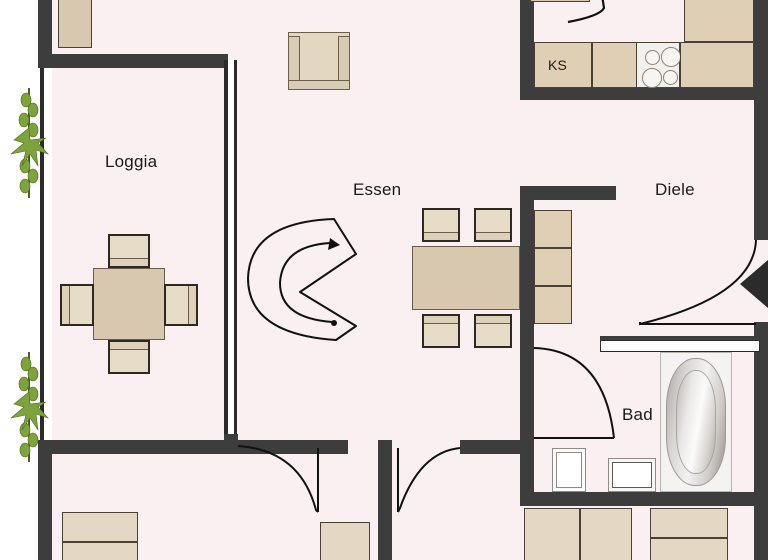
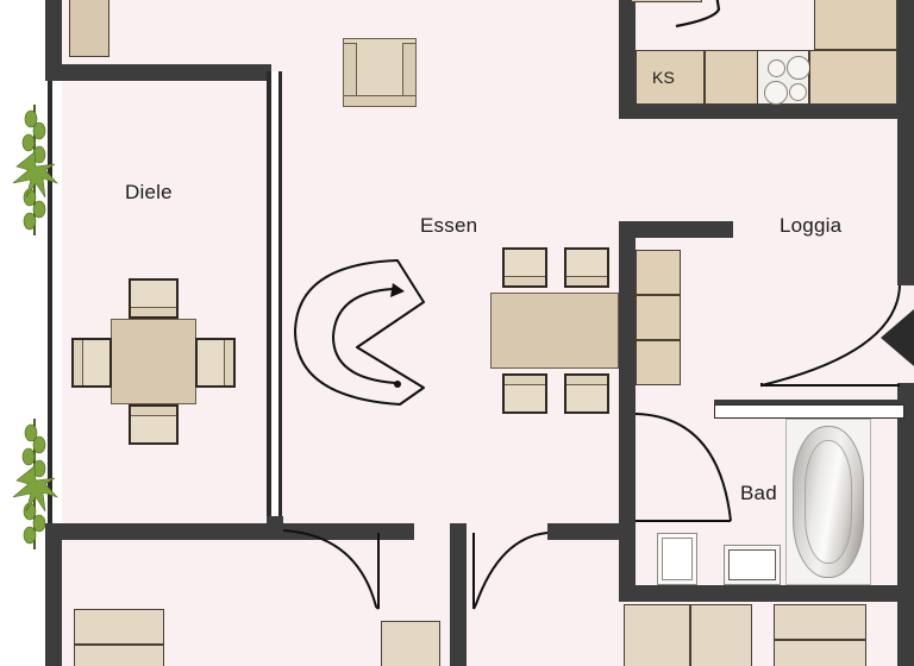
  KS
- Loggia
+ Diele
  Essen
- Diele
+ Loggia
  Bad
